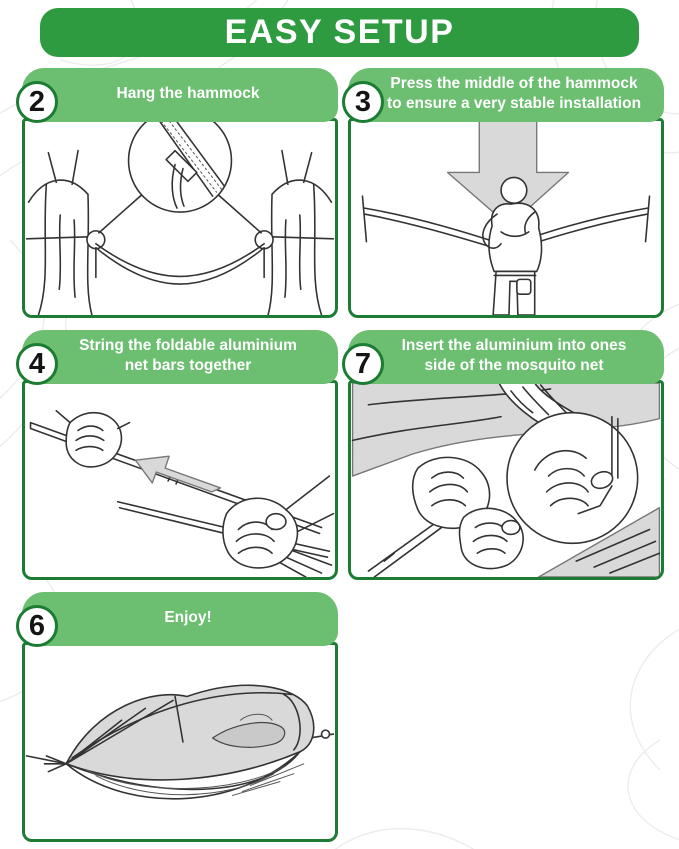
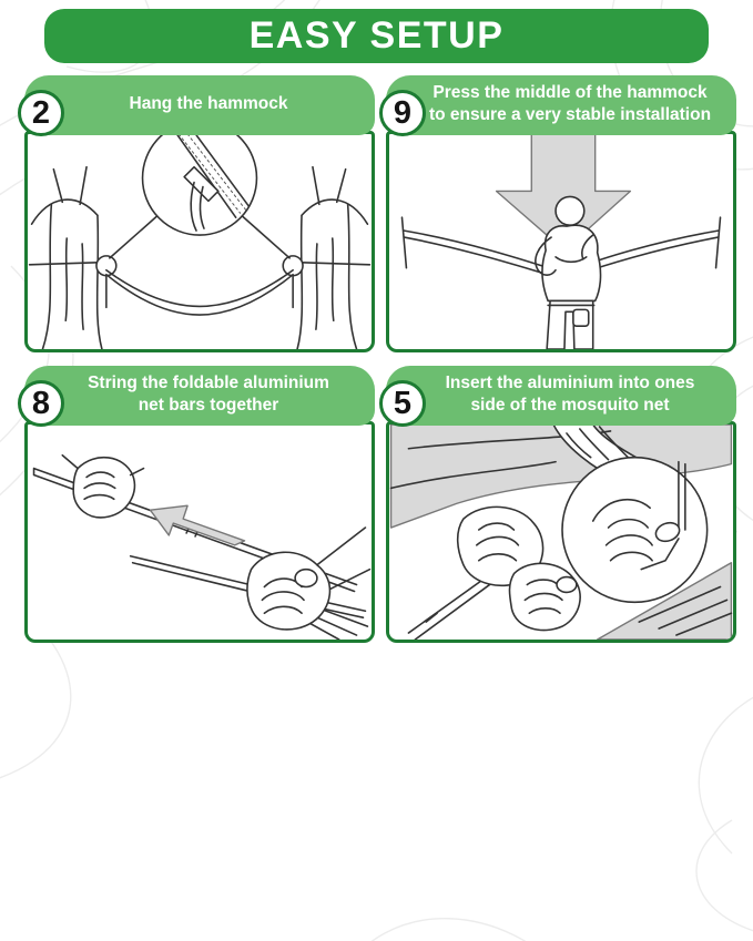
  EASY SETUP
  Hang the hammock
  2
  Press the middle of the hammock
  to ensure a very stable installation
- 3
+ 9
  String the foldable aluminium
  net bars together
- 4
+ 8
  Insert the aluminium into ones
  side of the mosquito net
- 7
+ 5
- Enjoy!
- 6
